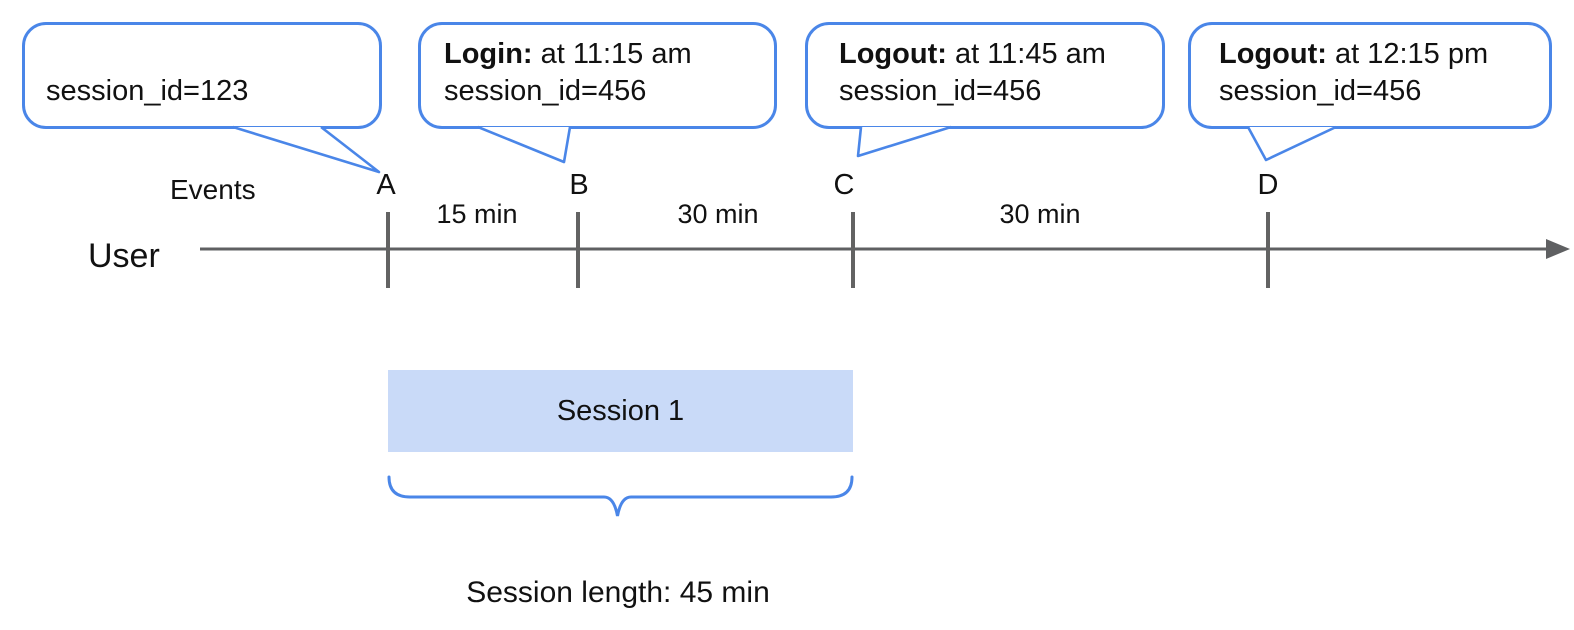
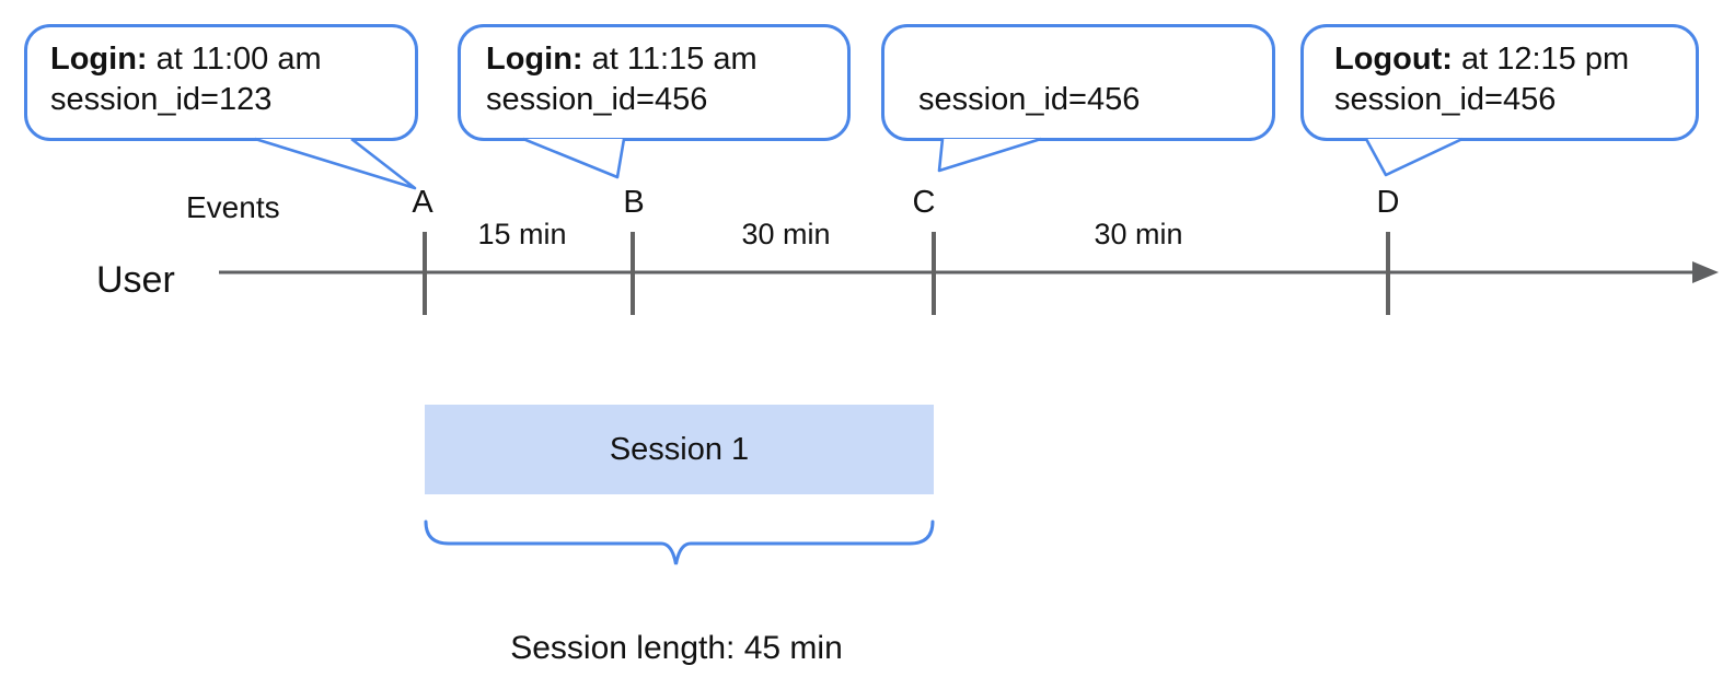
+ Login: at 11:00 am
  session_id=123
  Login: at 11:15 am
  session_id=456
- Logout: at 11:45 am
  session_id=456
  Logout: at 12:15 pm
  session_id=456
  Events
  User
  A
  B
  C
  D
  15 min
  30 min
  30 min
  Session 1
  Session length: 45 min
